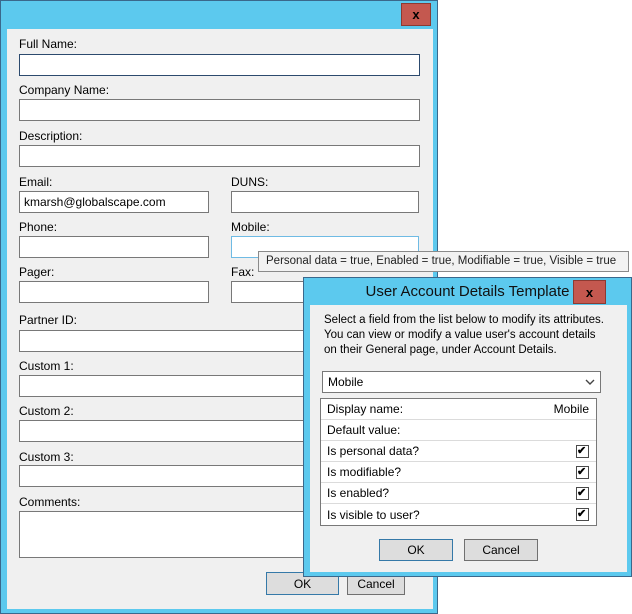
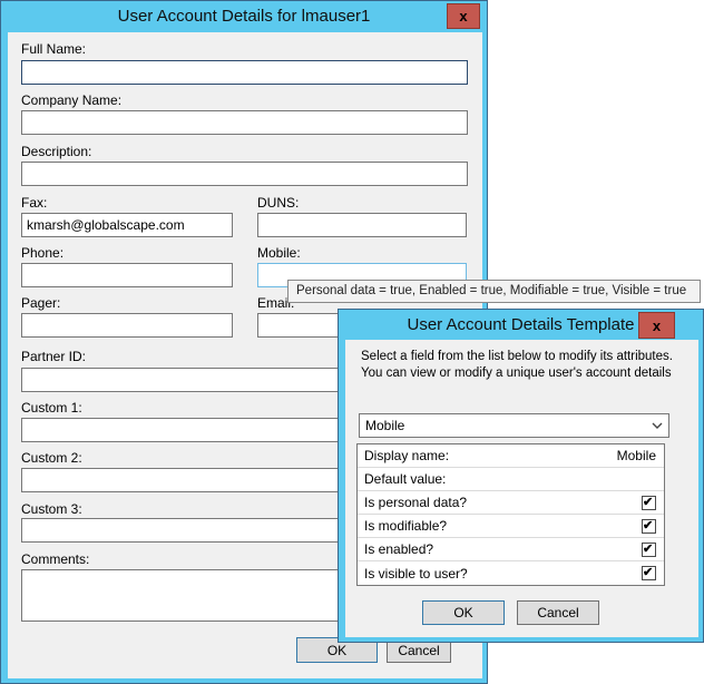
+ User Account Details for lmauser1
  x
  Full Name:
  Company Name:
  Description:
- Email:
+ Fax:
  kmarsh@globalscape.com
  DUNS:
  Phone:
  Mobile:
  Pager:
- Fax:
+ Email:
  Partner ID:
  Custom 1:
  Custom 2:
  Custom 3:
  Comments:
  OK
  Cancel
  Personal data = true, Enabled = true, Modifiable = true, Visible = true
  User Account Details Template
  x
  Select a field from the list below to modify its attributes.
- You can view or modify a value user's account details
+ You can view or modify a unique user's account details
- on their General page, under Account Details.
  Mobile
  Display name:
  Mobile
  Default value:
  Is personal data?
  Is modifiable?
  Is enabled?
  Is visible to user?
  OK
  Cancel
